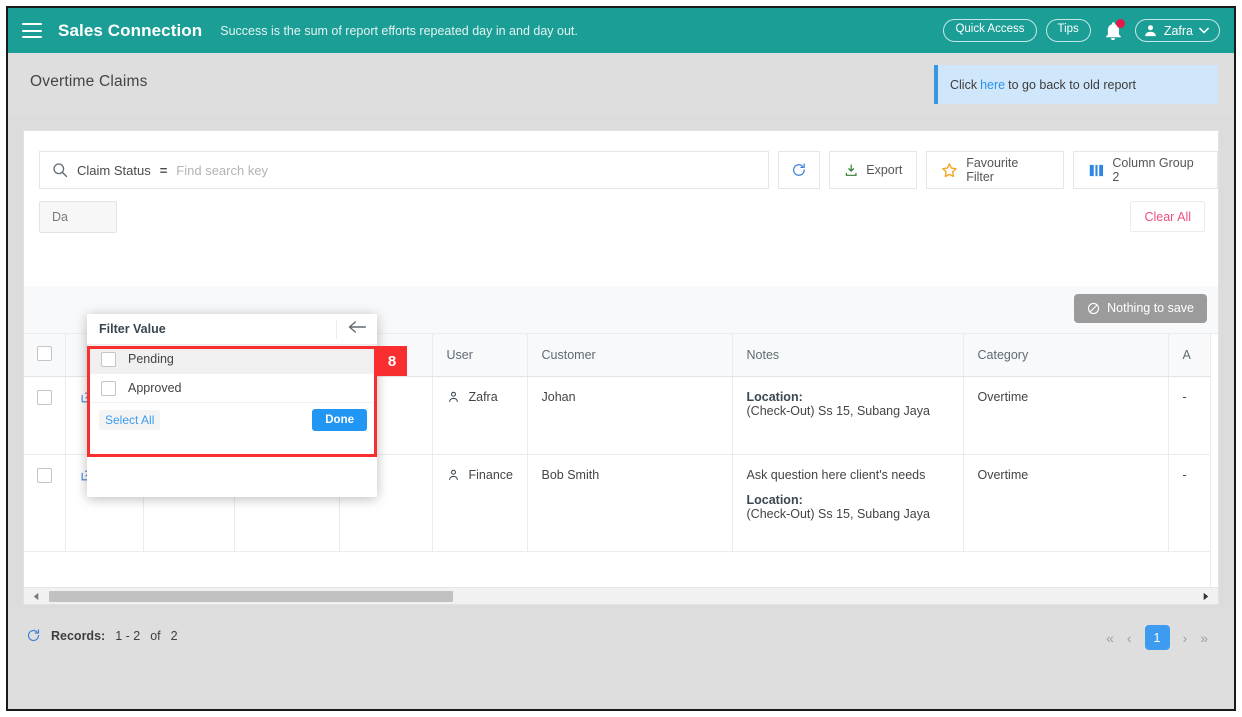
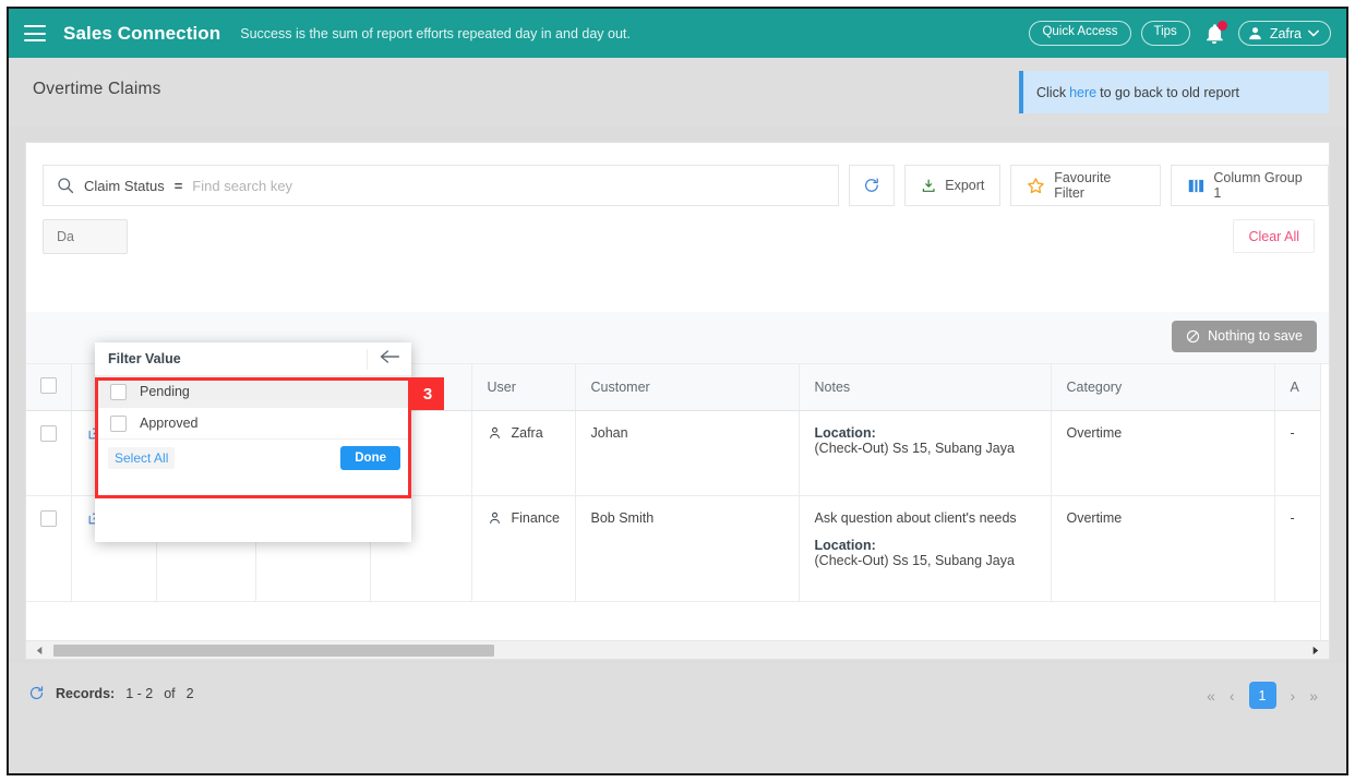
  Sales Connection
  Success is the sum of report efforts repeated day in and day out.
  Quick Access
  Tips
  Zafra
  Overtime Claims
  Click
  here
  to go back to old report
  Claim Status
  =
  Find search key
  Export
  Favourite Filter
- Column Group 2
+ Column Group 1
  Da
  Clear All
  Nothing to save
  					User	Customer	Notes	Category	A
  					Zafra	Johan	Location: (Check-Out) Ss 15, Subang Jaya	Overtime	-
- 					Finance	Bob Smith	Ask question here client's needs Location: (Check-Out) Ss 15, Subang Jaya	Overtime	-
+ 					Finance	Bob Smith	Ask question about client's needs Location: (Check-Out) Ss 15, Subang Jaya	Overtime	-
  Filter Value
  Pending
  Approved
  Select All
  Done
- 8
+ 3
  Records:
  1 - 2
  of
  2
  «
  ‹
  1
  ›
  »
